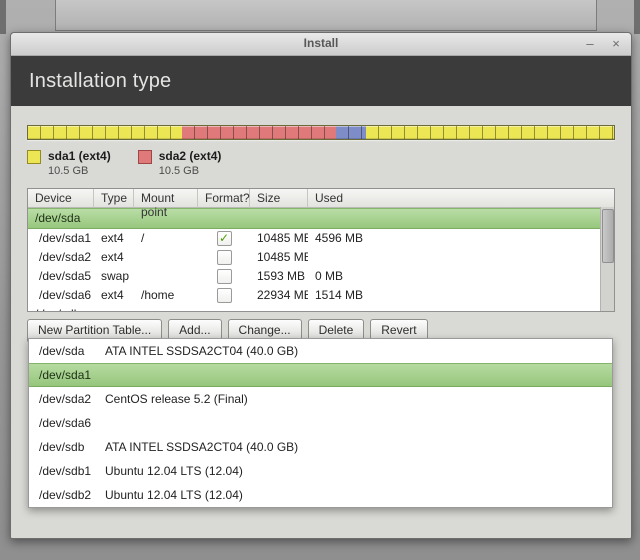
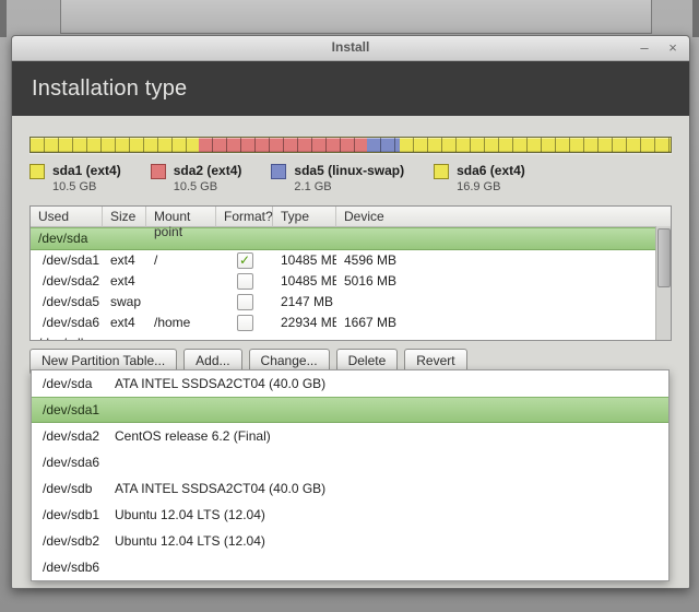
  Install
  –
  ×
  Installation type
  sda1 (ext4)
  10.5 GB
  sda2 (ext4)
  10.5 GB
+ sda5 (linux-swap)
+ 2.1 GB
+ sda6 (ext4)
+ 16.9 GB
- Device
+ Used
- Type
+ Size
  Mount point
  Format?
- Size
+ Type
- Used
+ Device
  /dev/sda
  /dev/sda1
  ext4
  /
  ✓
  10485 MB
  4596 MB
  /dev/sda2
  ext4
  10485 MB
+ 5016 MB
  /dev/sda5
  swap
- 1593 MB
+ 2147 MB
- 0 MB
  /dev/sda6
  ext4
  /home
  22934 MB
- 1514 MB
+ 1667 MB
  New Partition Table...
  Add...
  Change...
  Delete
  Revert
  /dev/sda
  ATA INTEL SSDSA2CT04 (40.0 GB)
  /dev/sda1
  /dev/sda2
- CentOS release 5.2 (Final)
+ CentOS release 6.2 (Final)
  /dev/sda6
  /dev/sdb
  ATA INTEL SSDSA2CT04 (40.0 GB)
  /dev/sdb1
  Ubuntu 12.04 LTS (12.04)
  /dev/sdb2
  Ubuntu 12.04 LTS (12.04)
+ /dev/sdb6
